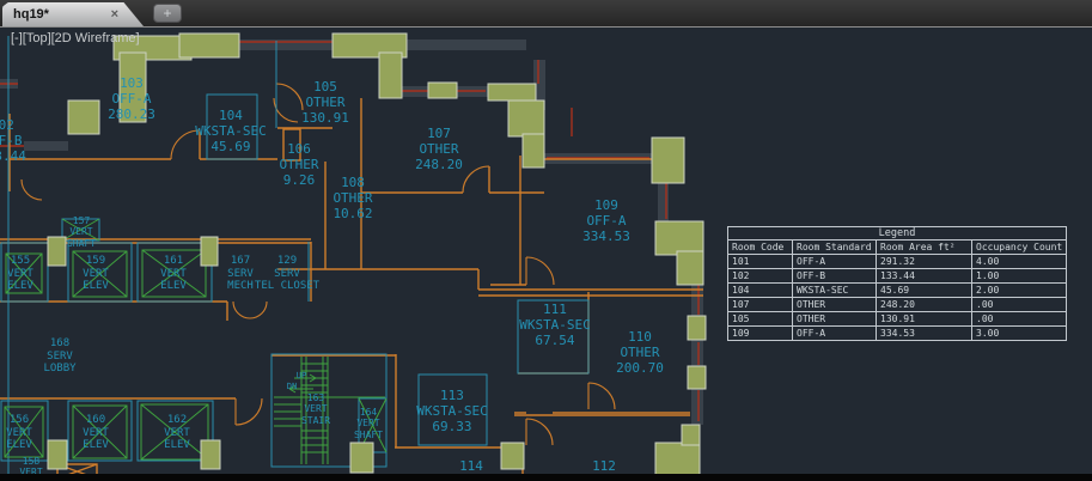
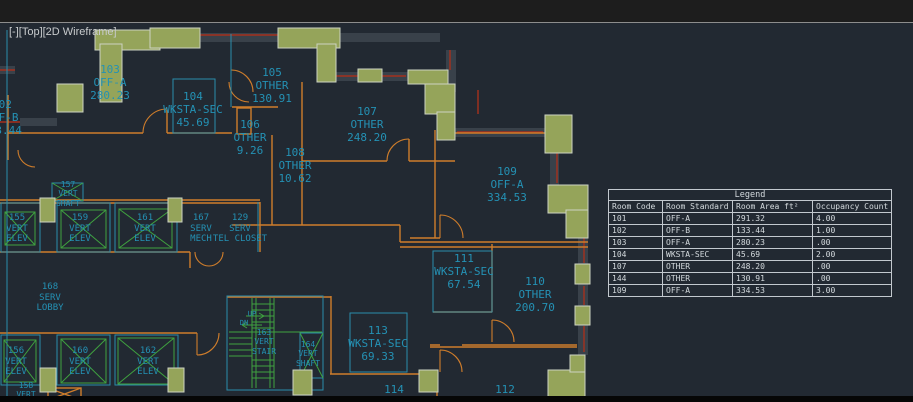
- hq19*
- ×
- +
  [-][Top][2D Wireframe]
  103
  OFF-A
  280.23
  104
  WKSTA-SEC
  45.69
  105
  OTHER
  130.91
  106
  OTHER
  9.26
  107
  OTHER
  248.20
  108
  OTHER
  10.62
  109
  OFF-A
  334.53
  111
  WKSTA-SEC
  67.54
  110
  OTHER
  200.70
  113
  WKSTA-SEC
  69.33
  112
  114
  155
  VERT
  ELEV
  157
  VERT
  SHAFT
  159
  VERT
  ELEV
  161
  VERT
  ELEV
  167
  SERV
  MECH
  129
  SERV
  TEL CLOSET
  168
  SERV
  LOBBY
  156
  VERT
  ELEV
  160
  VERT
  ELEV
  162
  VERT
  ELEV
  163
  VERT
  STAIR
  164
  VERT
  SHAFT
  158
  VERT
  UP
  DN
  Legend
  Room Code	Room Standard	Room Area ft²	Occupancy Count
  101	OFF-A	291.32	4.00
  102	OFF-B	133.44	1.00
+ 103	OFF-A	280.23	.00
  104	WKSTA-SEC	45.69	2.00
  107	OTHER	248.20	.00
- 105	OTHER	130.91	.00
+ 144	OTHER	130.91	.00
  109	OFF-A	334.53	3.00
